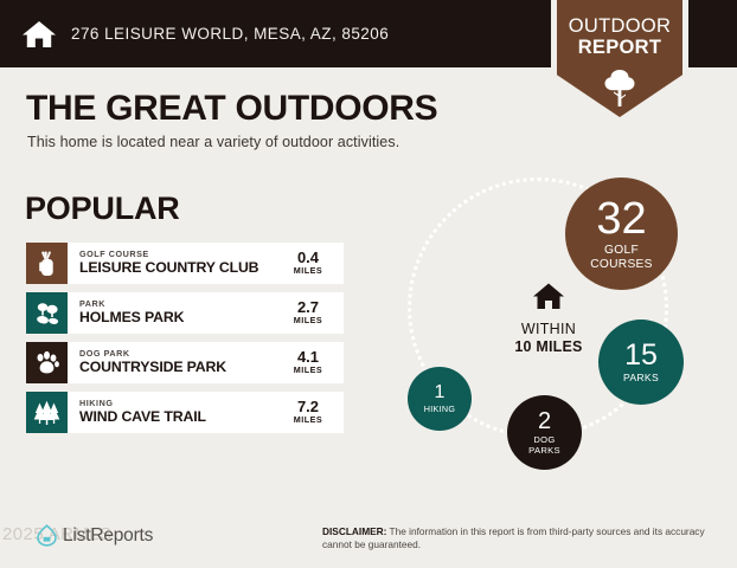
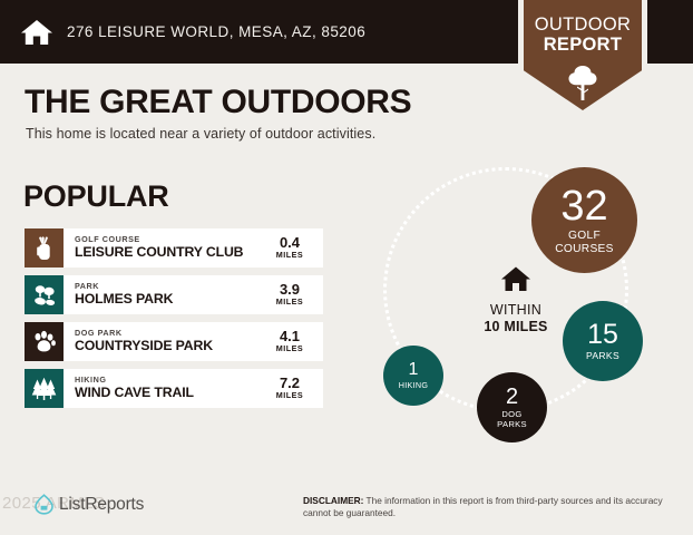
  276 LEISURE WORLD, MESA, AZ, 85206
  OUTDOOR
  REPORT
  THE GREAT OUTDOORS
  This home is located near a variety of outdoor activities.
  POPULAR
  GOLF COURSE
  LEISURE COUNTRY CLUB
  0.4
  MILES
  PARK
  HOLMES PARK
- 2.7
+ 3.9
  MILES
  DOG PARK
  COUNTRYSIDE PARK
  4.1
  MILES
  HIKING
  WIND CAVE TRAIL
  7.2
  MILES
  WITHIN
  10 MILES
  32
  GOLF
  COURSES
  15
  PARKS
  2
  DOG
  PARKS
  1
  HIKING
  202RMLS
  ListReports
  DISCLAIMER: The information in this report is from third-party sources and its accuracy cannot be guaranteed.
